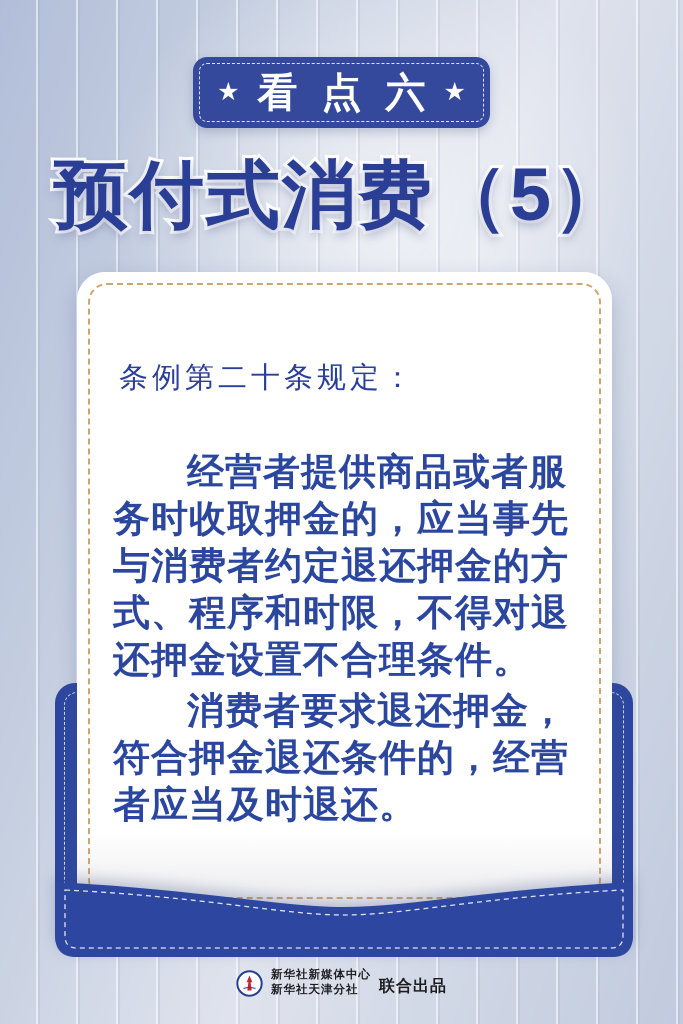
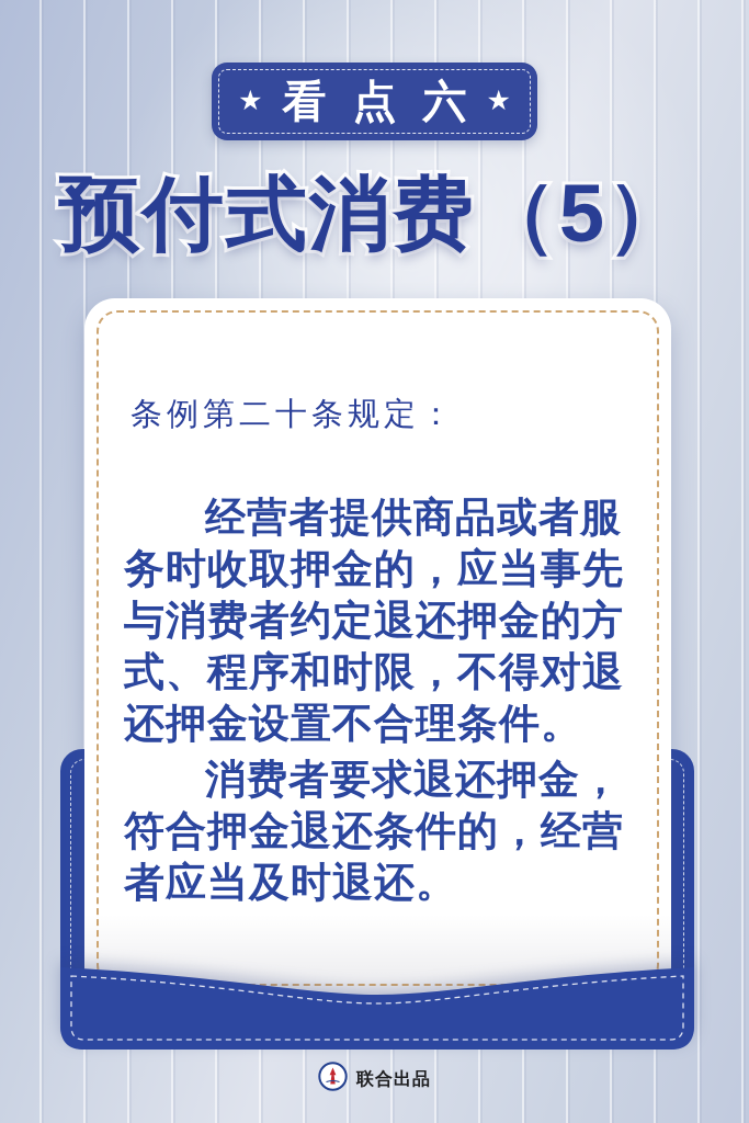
  ★
  看点六
  ★
  预付式消费（5）
  条例第二十条规定：
  经营者提供商品或者服务时收取押金的，应当事先与消费者约定退还押金的方式、程序和时限，不得对退还押金设置不合理条件。
  消费者要求退还押金，符合押金退还条件的，经营者应当及时退还。
- 新华社新媒体中心
- 新华社天津分社
  联合出品
